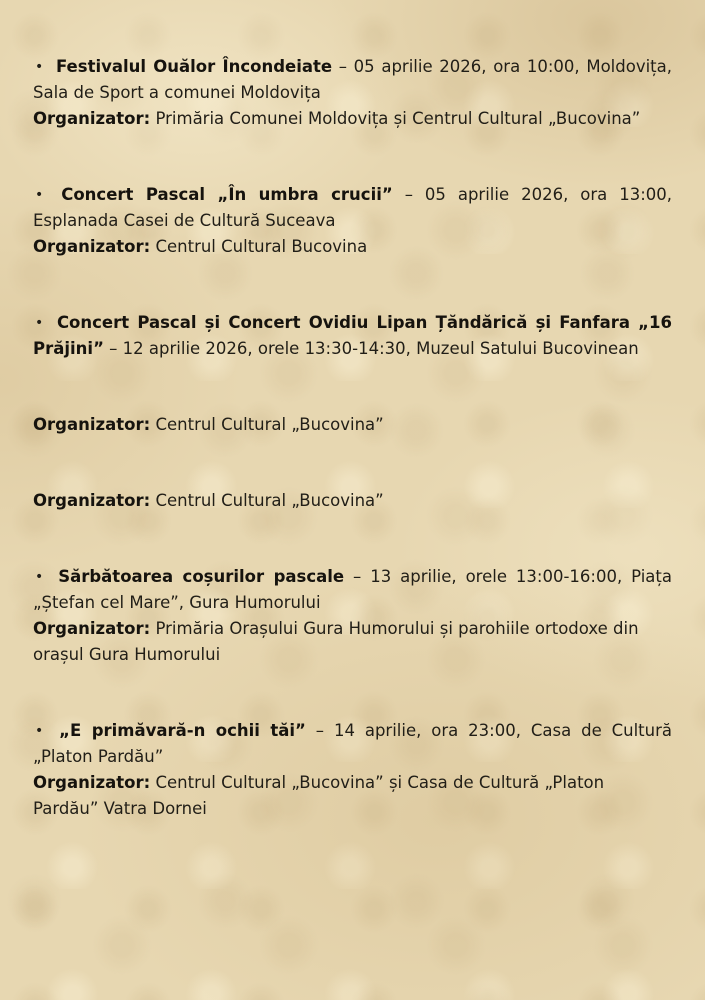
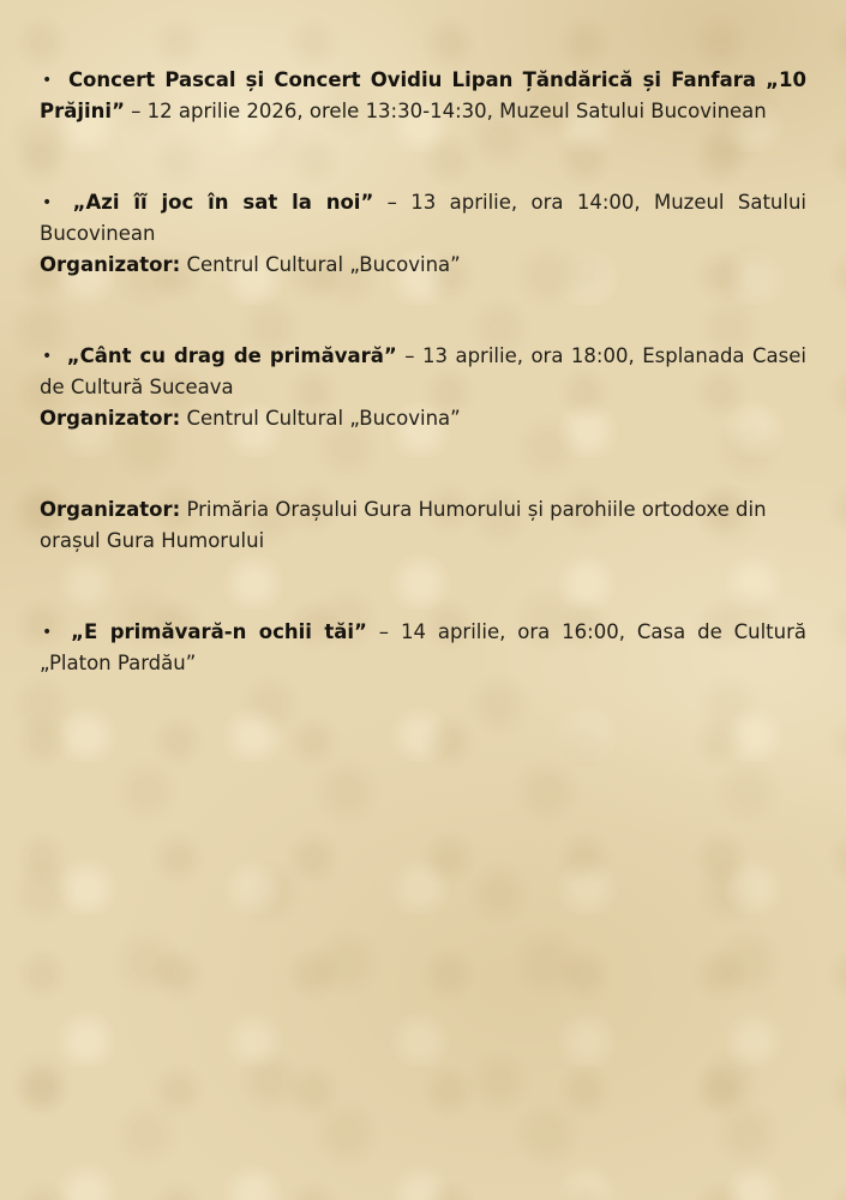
- • Festivalul Ouălor Încondeiate – 05 aprilie 2026, ora 10:00, Moldovița, Sala de Sport a comunei Moldovița
- Organizator: Primăria Comunei Moldovița și Centrul Cultural „Bucovina”
- • Concert Pascal „În umbra crucii” – 05 aprilie 2026, ora 13:00, Esplanada Casei de Cultură Suceava
- Organizator: Centrul Cultural Bucovina
- • Concert Pascal și Concert Ovidiu Lipan Țăndărică și Fanfara „16 Prăjini” – 12 aprilie 2026, orele 13:30-14:30, Muzeul Satului Bucovinean
+ • Concert Pascal și Concert Ovidiu Lipan Țăndărică și Fanfara „10 Prăjini” – 12 aprilie 2026, orele 13:30-14:30, Muzeul Satului Bucovinean
+ • „Azi îĩ joc în sat la noi” – 13 aprilie, ora 14:00, Muzeul Satului Bucovinean
  Organizator: Centrul Cultural „Bucovina”
+ • „Cânt cu drag de primăvară” – 13 aprilie, ora 18:00, Esplanada Casei de Cultură Suceava
  Organizator: Centrul Cultural „Bucovina”
- • Sărbătoarea coșurilor pascale – 13 aprilie, orele 13:00-16:00, Piața „Ștefan cel Mare”, Gura Humorului
  Organizator: Primăria Orașului Gura Humorului și parohiile ortodoxe din orașul Gura Humorului
- • „E primăvară-n ochii tăi” – 14 aprilie, ora 23:00, Casa de Cultură „Platon Pardău”
+ • „E primăvară-n ochii tăi” – 14 aprilie, ora 16:00, Casa de Cultură „Platon Pardău”
- Organizator: Centrul Cultural „Bucovina” și Casa de Cultură „Platon Pardău” Vatra Dornei
